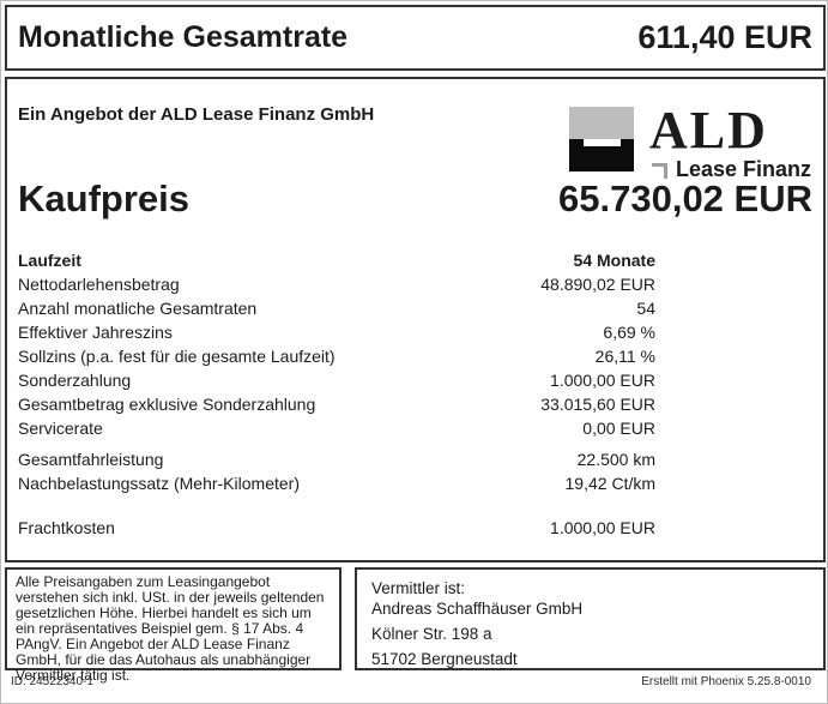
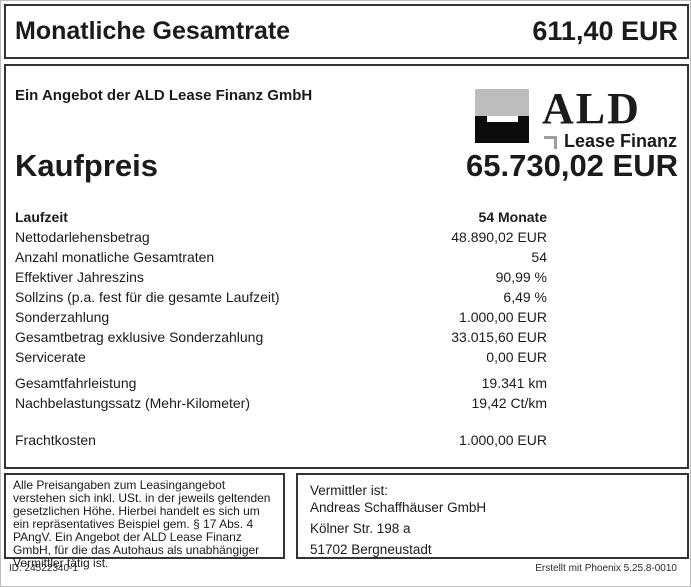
  Monatliche Gesamtrate
  611,40 EUR
  Ein Angebot der ALD Lease Finanz GmbH
  ALD
  Lease Finanz
  Kaufpreis
  65.730,02 EUR
  Laufzeit
  54 Monate
  Nettodarlehensbetrag
  48.890,02 EUR
  Anzahl monatliche Gesamtraten
  54
  Effektiver Jahreszins
- 6,69 %
+ 90,99 %
  Sollzins (p.a. fest für die gesamte Laufzeit)
- 26,11 %
+ 6,49 %
  Sonderzahlung
  1.000,00 EUR
  Gesamtbetrag exklusive Sonderzahlung
  33.015,60 EUR
  Servicerate
  0,00 EUR
  Gesamtfahrleistung
- 22.500 km
+ 19.341 km
  Nachbelastungssatz (Mehr-Kilometer)
  19,42 Ct/km
  Frachtkosten
  1.000,00 EUR
  Alle Preisangaben zum Leasingangebot verstehen sich inkl. USt. in der jeweils geltenden gesetzlichen Höhe. Hierbei handelt es sich um ein repräsentatives Beispiel gem. § 17 Abs. 4 PAngV. Ein Angebot der ALD Lease Finanz GmbH, für die das Autohaus als unabhängiger Vermittler tätig ist.
  Vermittler ist:
  Andreas Schaffhäuser GmbH
  Kölner Str. 198 a
  51702 Bergneustadt
  ID: 24522340-1
  Erstellt mit Phoenix 5.25.8-0010
